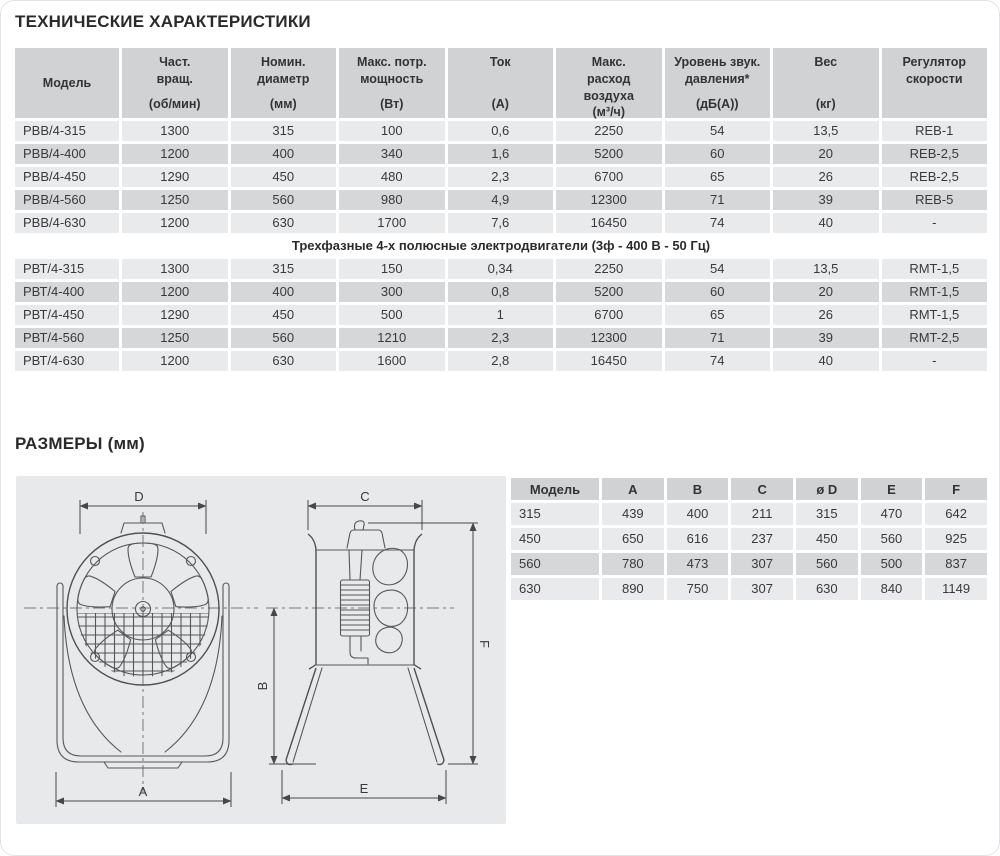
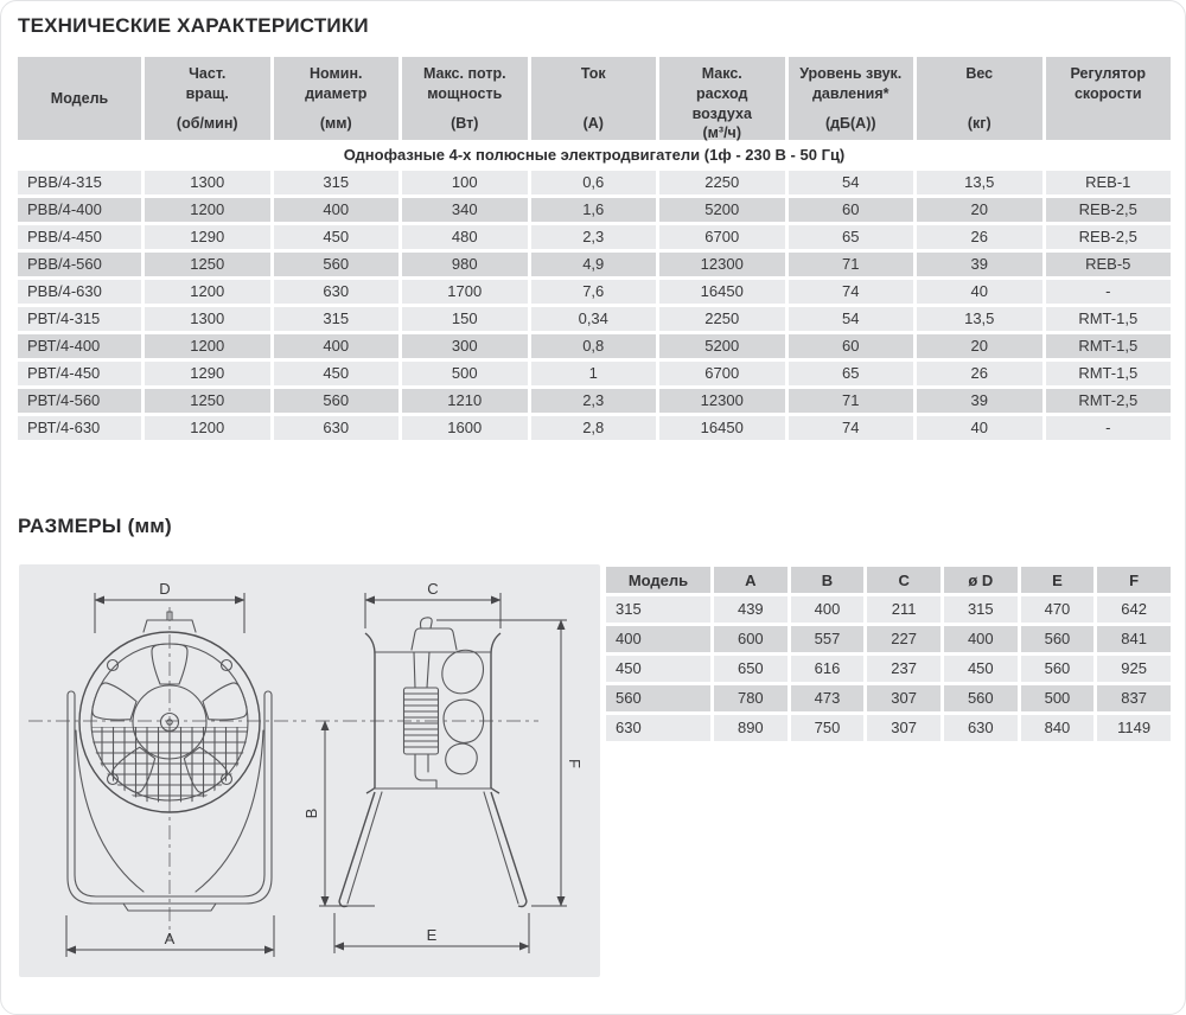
  ТЕХНИЧЕСКИЕ ХАРАКТЕРИСТИКИ
  Модель	Част. вращ.(об/мин)	Номин. диаметр(мм)	Макс. потр. мощность(Вт)	Ток(А)	Макс. расход воздуха(м³/ч)	Уровень звук. давления*(дБ(А))	Вес(кг)	Регулятор скорости
+ Однофазные 4-х полюсные электродвигатели (1ф - 230 В - 50 Гц)
  РВВ/4-315	1300	315	100	0,6	2250	54	13,5	REB-1
  РВВ/4-400	1200	400	340	1,6	5200	60	20	REB-2,5
  РВВ/4-450	1290	450	480	2,3	6700	65	26	REB-2,5
  РВВ/4-560	1250	560	980	4,9	12300	71	39	REB-5
  РВВ/4-630	1200	630	1700	7,6	16450	74	40	-
- Трехфазные 4-х полюсные электродвигатели (3ф - 400 В - 50 Гц)
  РВТ/4-315	1300	315	150	0,34	2250	54	13,5	RMT-1,5
  РВТ/4-400	1200	400	300	0,8	5200	60	20	RMT-1,5
  РВТ/4-450	1290	450	500	1	6700	65	26	RMT-1,5
  РВТ/4-560	1250	560	1210	2,3	12300	71	39	RMT-2,5
  РВТ/4-630	1200	630	1600	2,8	16450	74	40	-
  РАЗМЕРЫ (мм)
  D
  A
  C
  E
  Модель	A	B	C	ø D	E	F
  315	439	400	211	315	470	642
+ 400	600	557	227	400	560	841
  450	650	616	237	450	560	925
  560	780	473	307	560	500	837
  630	890	750	307	630	840	1149
